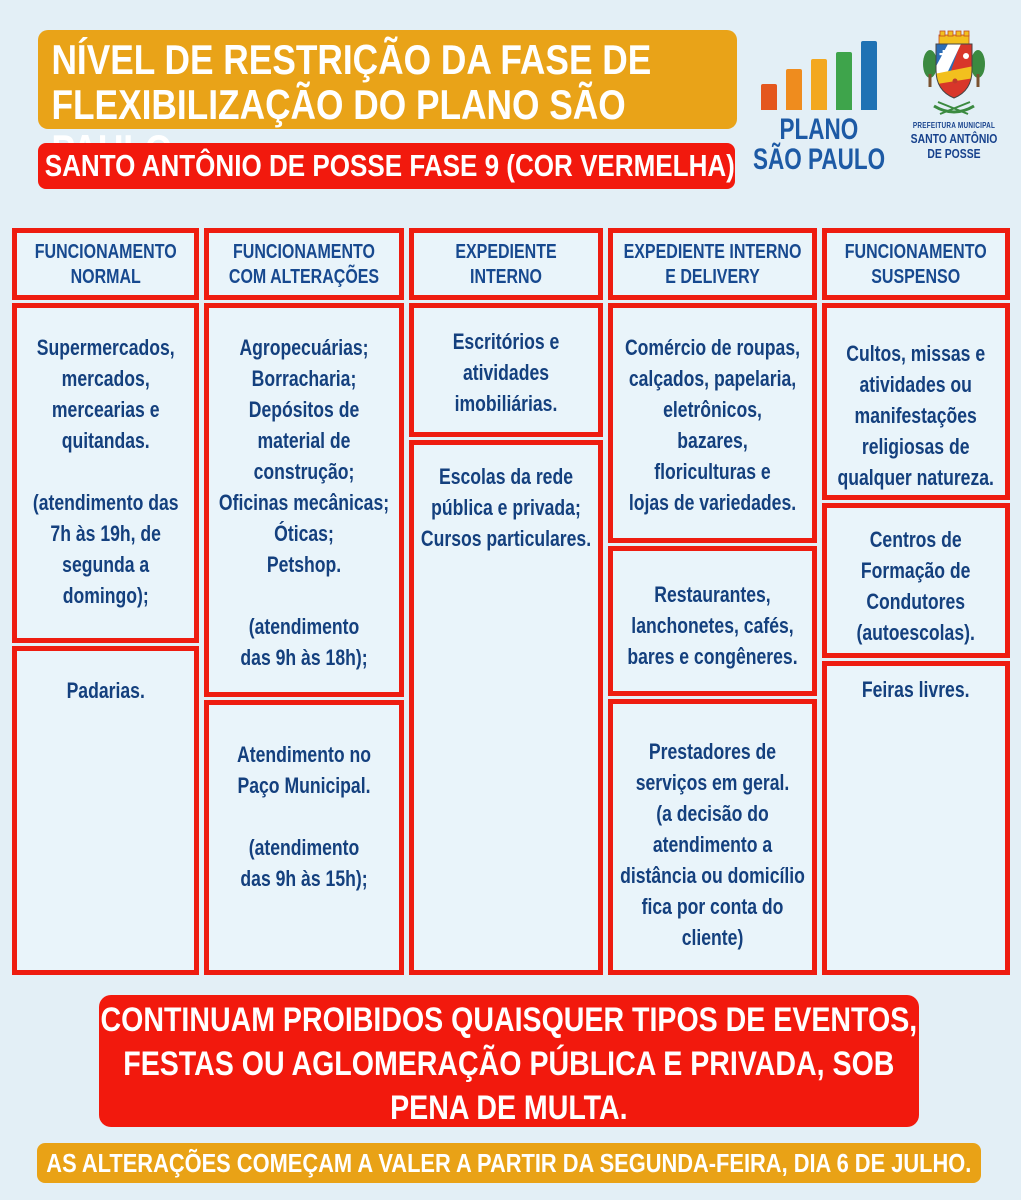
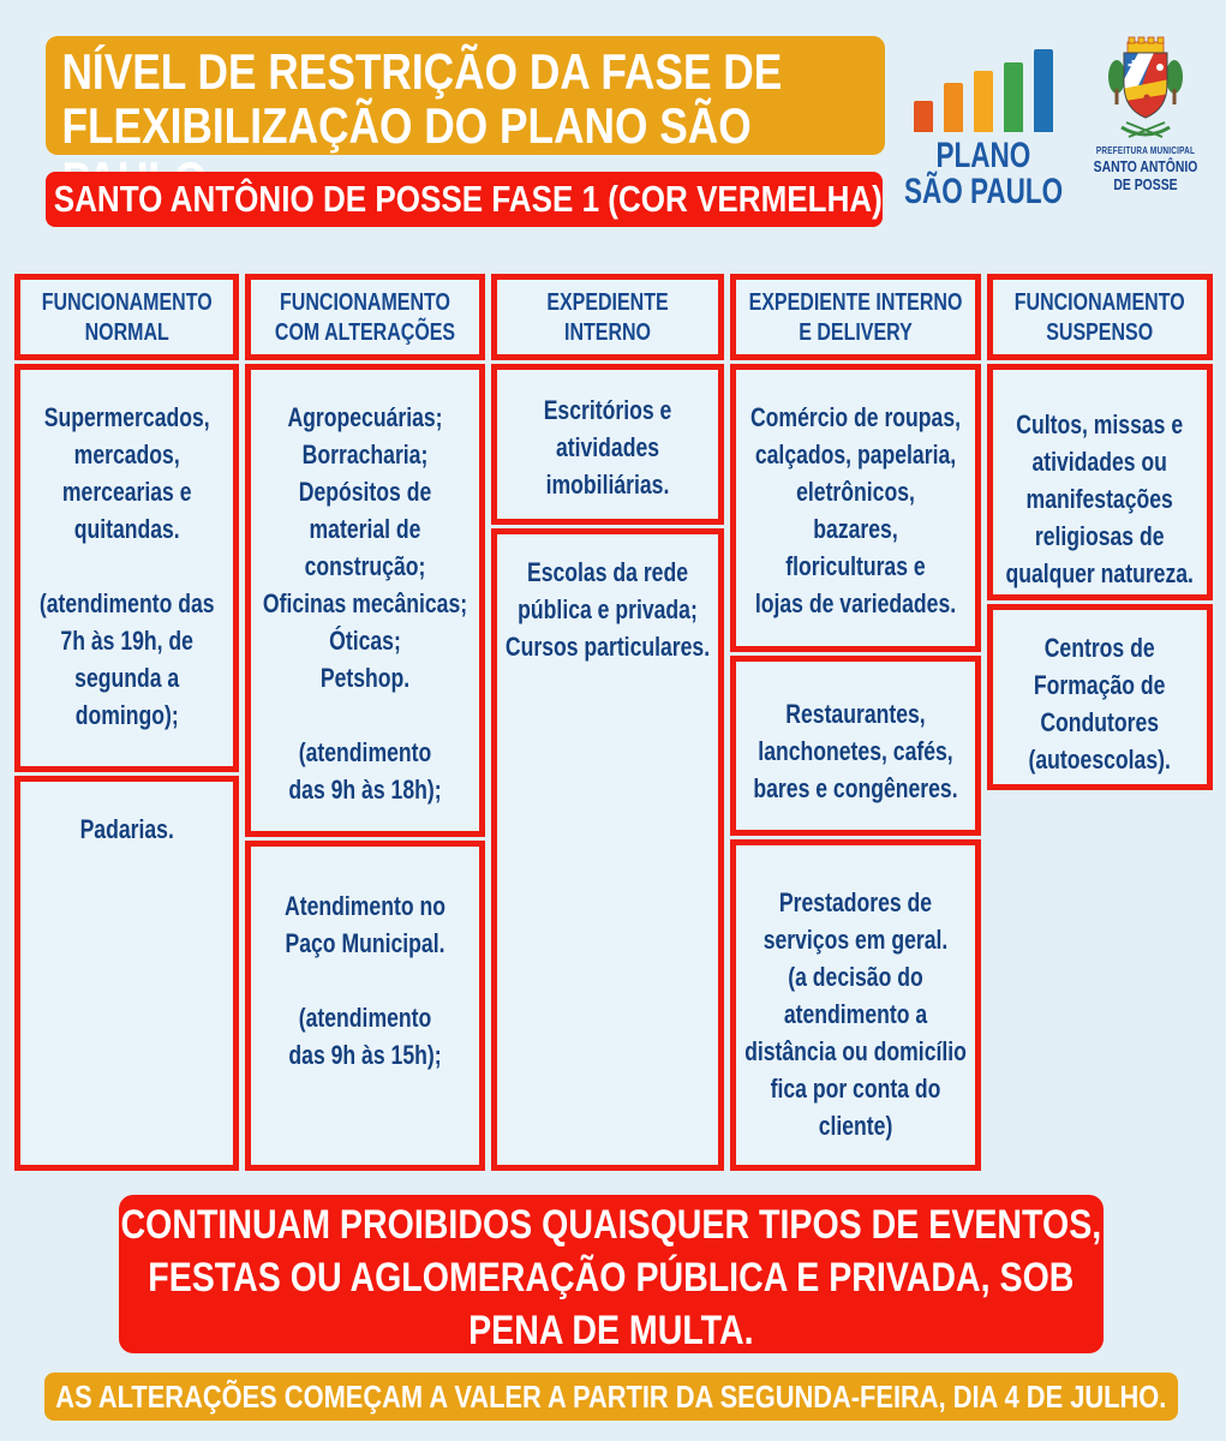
  NÍVEL DE RESTRIÇÃO DA FASE DE
  FLEXIBILIZAÇÃO DO PLANO SÃO
- SANTO ANTÔNIO DE POSSE FASE 9 (COR VERMELHA)
+ SANTO ANTÔNIO DE POSSE FASE 1 (COR VERMELHA)
  PLANO
  SÃO PAULO
  PREFEITURA MUNICIPAL
  SANTO ANTÔNIO
  DE POSSE
  FUNCIONAMENTO
  NORMAL
  Supermercados,
  mercados,
  mercearias e
  quitandas.
  (atendimento das
  7h às 19h, de
  segunda a
  domingo);
  Padarias.
  FUNCIONAMENTO
  COM ALTERAÇÕES
  Agropecuárias;
  Borracharia;
  Depósitos de
  material de
  construção;
  Oficinas mecânicas;
  Óticas;
  Petshop.
  (atendimento
  das 9h às 18h);
  Atendimento no
  Paço Municipal.
  (atendimento
  das 9h às 15h);
  EXPEDIENTE
  INTERNO
  Escritórios e
  atividades
  imobiliárias.
  Escolas da rede
  pública e privada;
  Cursos particulares.
  EXPEDIENTE INTERNO
  E DELIVERY
  Comércio de roupas,
  calçados, papelaria,
  eletrônicos,
  bazares,
  floriculturas e
  lojas de variedades.
  Restaurantes,
  lanchonetes, cafés,
  bares e congêneres.
  Prestadores de
  serviços em geral.
  (a decisão do
  atendimento a
  distância ou domicílio
  fica por conta do
  cliente)
  FUNCIONAMENTO
  SUSPENSO
  Cultos, missas e
  atividades ou
  manifestações
  religiosas de
  qualquer natureza.
  Centros de
  Formação de
  Condutores
  (autoescolas).
- Feiras livres.
  CONTINUAM PROIBIDOS QUAISQUER TIPOS DE EVENTOS,
  FESTAS OU AGLOMERAÇÃO PÚBLICA E PRIVADA, SOB
  PENA DE MULTA.
- AS ALTERAÇÕES COMEÇAM A VALER A PARTIR DA SEGUNDA-FEIRA, DIA 6 DE JULHO.
+ AS ALTERAÇÕES COMEÇAM A VALER A PARTIR DA SEGUNDA-FEIRA, DIA 4 DE JULHO.
